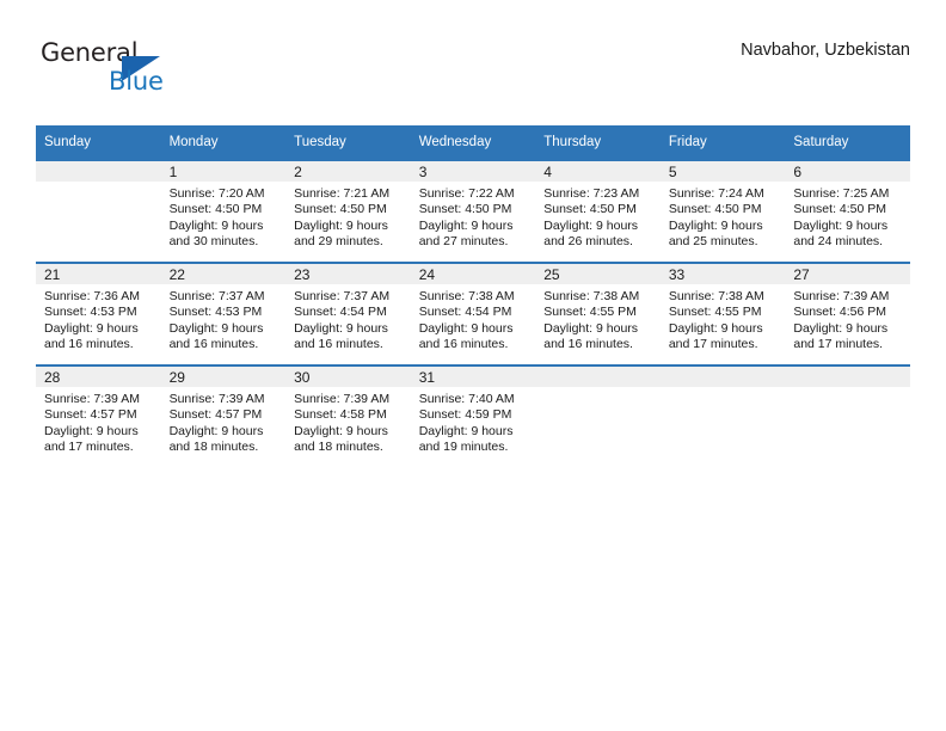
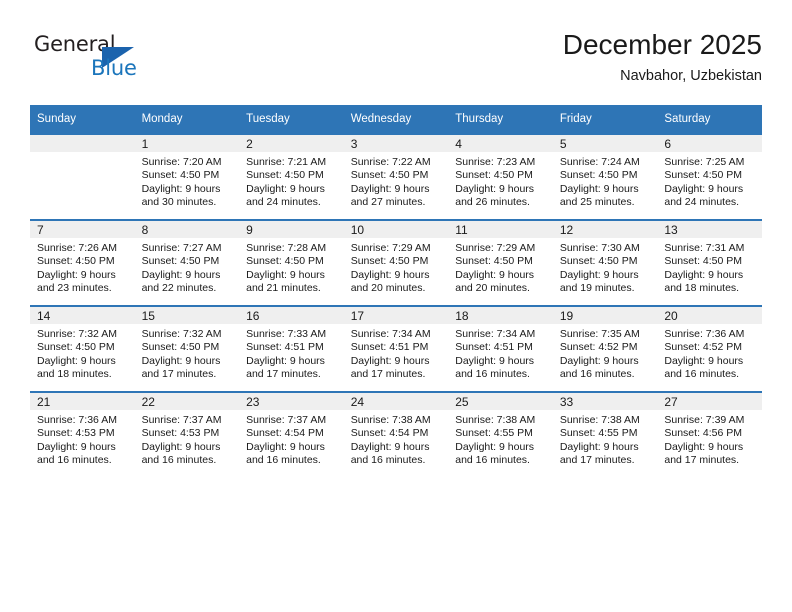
  General
  Blue
+ December 2025
  Navbahor, Uzbekistan
  Sunday	Monday	Tuesday	Wednesday	Thursday	Friday	Saturday
- 	1Sunrise: 7:20 AMSunset: 4:50 PMDaylight: 9 hoursand 30 minutes.	2Sunrise: 7:21 AMSunset: 4:50 PMDaylight: 9 hoursand 29 minutes.	3Sunrise: 7:22 AMSunset: 4:50 PMDaylight: 9 hoursand 27 minutes.	4Sunrise: 7:23 AMSunset: 4:50 PMDaylight: 9 hoursand 26 minutes.	5Sunrise: 7:24 AMSunset: 4:50 PMDaylight: 9 hoursand 25 minutes.	6Sunrise: 7:25 AMSunset: 4:50 PMDaylight: 9 hoursand 24 minutes.
+ 	1Sunrise: 7:20 AMSunset: 4:50 PMDaylight: 9 hoursand 30 minutes.	2Sunrise: 7:21 AMSunset: 4:50 PMDaylight: 9 hoursand 24 minutes.	3Sunrise: 7:22 AMSunset: 4:50 PMDaylight: 9 hoursand 27 minutes.	4Sunrise: 7:23 AMSunset: 4:50 PMDaylight: 9 hoursand 26 minutes.	5Sunrise: 7:24 AMSunset: 4:50 PMDaylight: 9 hoursand 25 minutes.	6Sunrise: 7:25 AMSunset: 4:50 PMDaylight: 9 hoursand 24 minutes.
+ 7Sunrise: 7:26 AMSunset: 4:50 PMDaylight: 9 hoursand 23 minutes.	8Sunrise: 7:27 AMSunset: 4:50 PMDaylight: 9 hoursand 22 minutes.	9Sunrise: 7:28 AMSunset: 4:50 PMDaylight: 9 hoursand 21 minutes.	10Sunrise: 7:29 AMSunset: 4:50 PMDaylight: 9 hoursand 20 minutes.	11Sunrise: 7:29 AMSunset: 4:50 PMDaylight: 9 hoursand 20 minutes.	12Sunrise: 7:30 AMSunset: 4:50 PMDaylight: 9 hoursand 19 minutes.	13Sunrise: 7:31 AMSunset: 4:50 PMDaylight: 9 hoursand 18 minutes.
+ 14Sunrise: 7:32 AMSunset: 4:50 PMDaylight: 9 hoursand 18 minutes.	15Sunrise: 7:32 AMSunset: 4:50 PMDaylight: 9 hoursand 17 minutes.	16Sunrise: 7:33 AMSunset: 4:51 PMDaylight: 9 hoursand 17 minutes.	17Sunrise: 7:34 AMSunset: 4:51 PMDaylight: 9 hoursand 17 minutes.	18Sunrise: 7:34 AMSunset: 4:51 PMDaylight: 9 hoursand 16 minutes.	19Sunrise: 7:35 AMSunset: 4:52 PMDaylight: 9 hoursand 16 minutes.	20Sunrise: 7:36 AMSunset: 4:52 PMDaylight: 9 hoursand 16 minutes.
  21Sunrise: 7:36 AMSunset: 4:53 PMDaylight: 9 hoursand 16 minutes.	22Sunrise: 7:37 AMSunset: 4:53 PMDaylight: 9 hoursand 16 minutes.	23Sunrise: 7:37 AMSunset: 4:54 PMDaylight: 9 hoursand 16 minutes.	24Sunrise: 7:38 AMSunset: 4:54 PMDaylight: 9 hoursand 16 minutes.	25Sunrise: 7:38 AMSunset: 4:55 PMDaylight: 9 hoursand 16 minutes.	33Sunrise: 7:38 AMSunset: 4:55 PMDaylight: 9 hoursand 17 minutes.	27Sunrise: 7:39 AMSunset: 4:56 PMDaylight: 9 hoursand 17 minutes.
- 28Sunrise: 7:39 AMSunset: 4:57 PMDaylight: 9 hoursand 17 minutes.	29Sunrise: 7:39 AMSunset: 4:57 PMDaylight: 9 hoursand 18 minutes.	30Sunrise: 7:39 AMSunset: 4:58 PMDaylight: 9 hoursand 18 minutes.	31Sunrise: 7:40 AMSunset: 4:59 PMDaylight: 9 hoursand 19 minutes.
